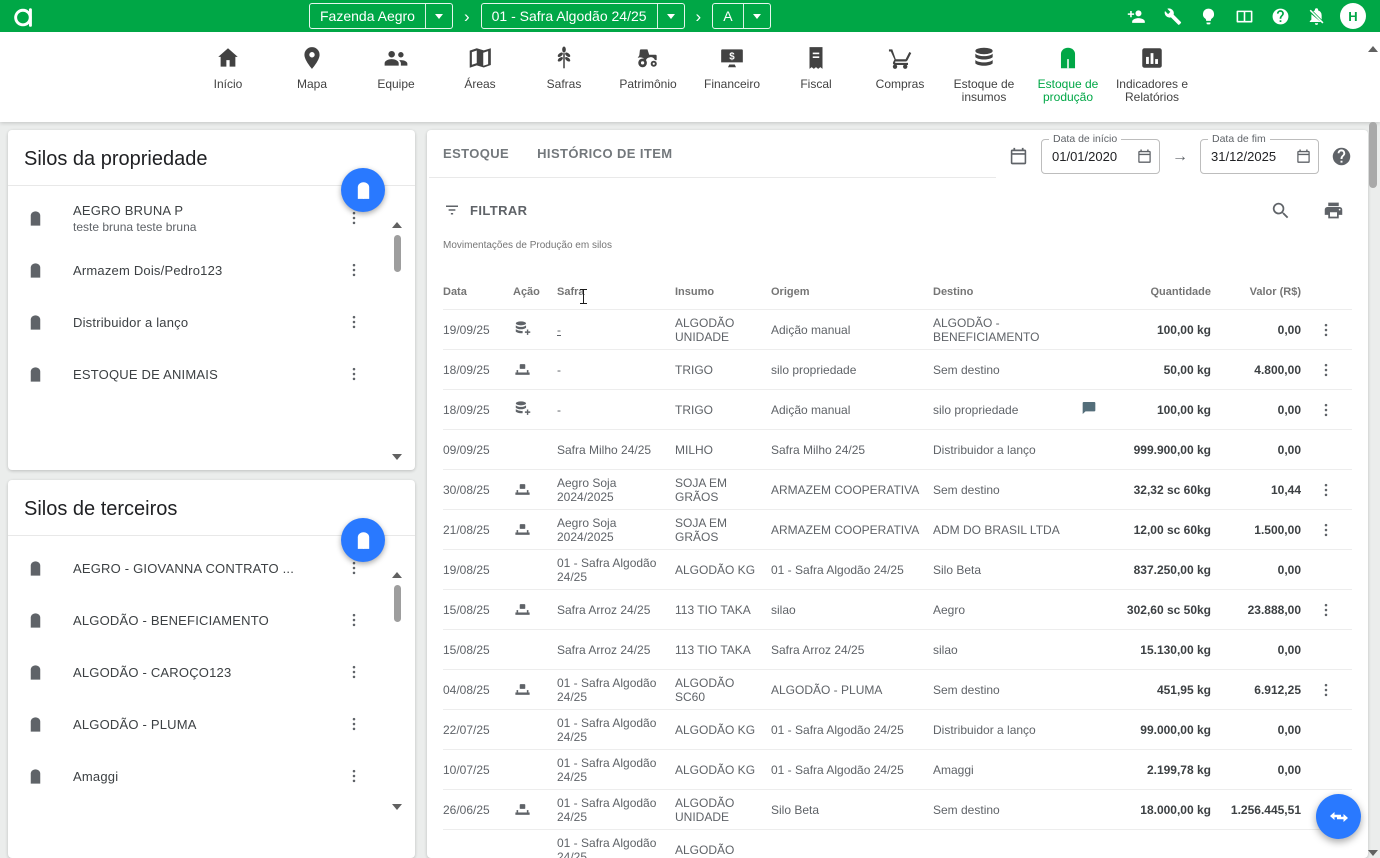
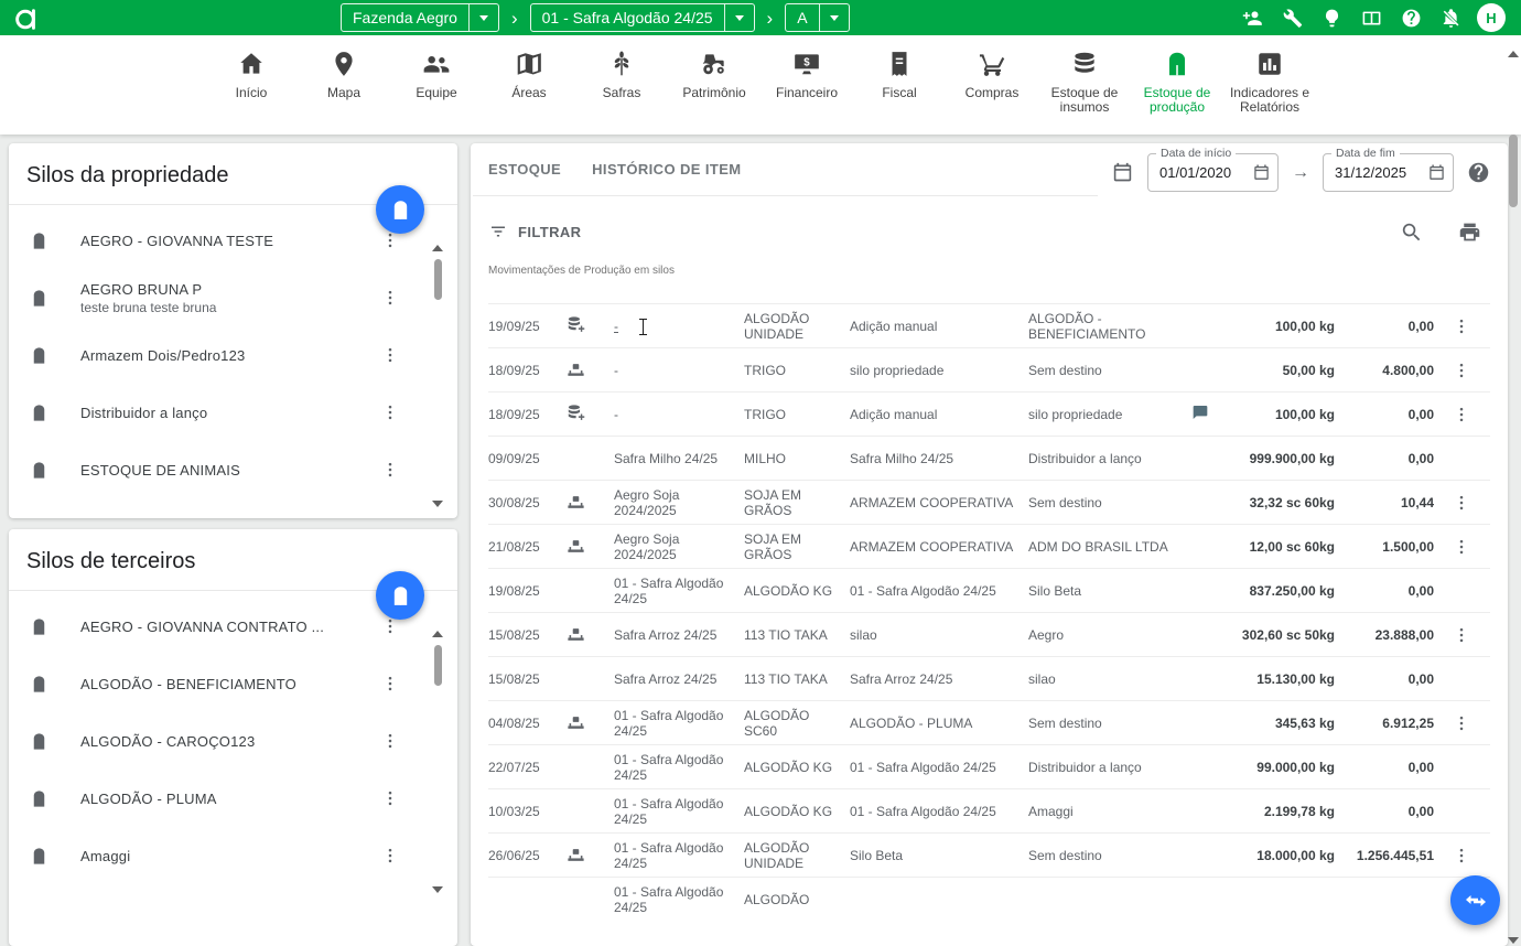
  Fazenda Aegro
  ›
  01 - Safra Algodão 24/25
  ›
  A
  H
  Início
  Mapa
  Equipe
  Áreas
  Safras
  Patrimônio
  $
  Financeiro
  Fiscal
  Compras
  Estoque de insumos
  Estoque de produção
  Indicadores e Relatórios
  Silos da propriedade
+ AEGRO - GIOVANNA TESTE
  AEGRO BRUNA P
  teste bruna teste bruna
  Armazem Dois/Pedro123
  Distribuidor a lanço
  ESTOQUE DE ANIMAIS
  Silos de terceiros
  AEGRO - GIOVANNA CONTRATO ...
  ALGODÃO - BENEFICIAMENTO
  ALGODÃO - CAROÇO123
  ALGODÃO - PLUMA
  Amaggi
  ESTOQUE
  HISTÓRICO DE ITEM
  Data de início
  01/01/2020
  →
  Data de fim
  31/12/2025
  FILTRAR
  Movimentações de Produção em silos
- Data
- Ação
- Safra
- Insumo
- Origem
- Destino
- Quantidade
- Valor (R$)
  19/09/25
  -
  ALGODÃO UNIDADE
  Adição manual
  ALGODÃO - BENEFICIAMENTO
  100,00 kg
  0,00
  18/09/25
  -
  TRIGO
  silo propriedade
  Sem destino
  50,00 kg
  4.800,00
  18/09/25
  -
  TRIGO
  Adição manual
  silo propriedade
  100,00 kg
  0,00
  09/09/25
  Safra Milho 24/25
  MILHO
  Safra Milho 24/25
  Distribuidor a lanço
  999.900,00 kg
  0,00
  30/08/25
  Aegro Soja 2024/2025
  SOJA EM GRÃOS
  ARMAZEM COOPERATIVA
  Sem destino
  32,32 sc 60kg
  10,44
  21/08/25
  Aegro Soja 2024/2025
  SOJA EM GRÃOS
  ARMAZEM COOPERATIVA
  ADM DO BRASIL LTDA
  12,00 sc 60kg
  1.500,00
  19/08/25
  01 - Safra Algodão 24/25
  ALGODÃO KG
  01 - Safra Algodão 24/25
  Silo Beta
  837.250,00 kg
  0,00
  15/08/25
  Safra Arroz 24/25
  113 TIO TAKA
  silao
  Aegro
  302,60 sc 50kg
  23.888,00
  15/08/25
  Safra Arroz 24/25
  113 TIO TAKA
  Safra Arroz 24/25
  silao
  15.130,00 kg
  0,00
  04/08/25
  01 - Safra Algodão 24/25
  ALGODÃO SC60
  ALGODÃO - PLUMA
  Sem destino
- 451,95 kg
+ 345,63 kg
  6.912,25
  22/07/25
  01 - Safra Algodão 24/25
  ALGODÃO KG
  01 - Safra Algodão 24/25
  Distribuidor a lanço
  99.000,00 kg
  0,00
- 10/07/25
+ 10/03/25
  01 - Safra Algodão 24/25
  ALGODÃO KG
  01 - Safra Algodão 24/25
  Amaggi
  2.199,78 kg
  0,00
  26/06/25
  01 - Safra Algodão 24/25
  ALGODÃO UNIDADE
  Silo Beta
  Sem destino
  18.000,00 kg
  1.256.445,51
  01 - Safra Algodão 24/25
  ALGODÃO
